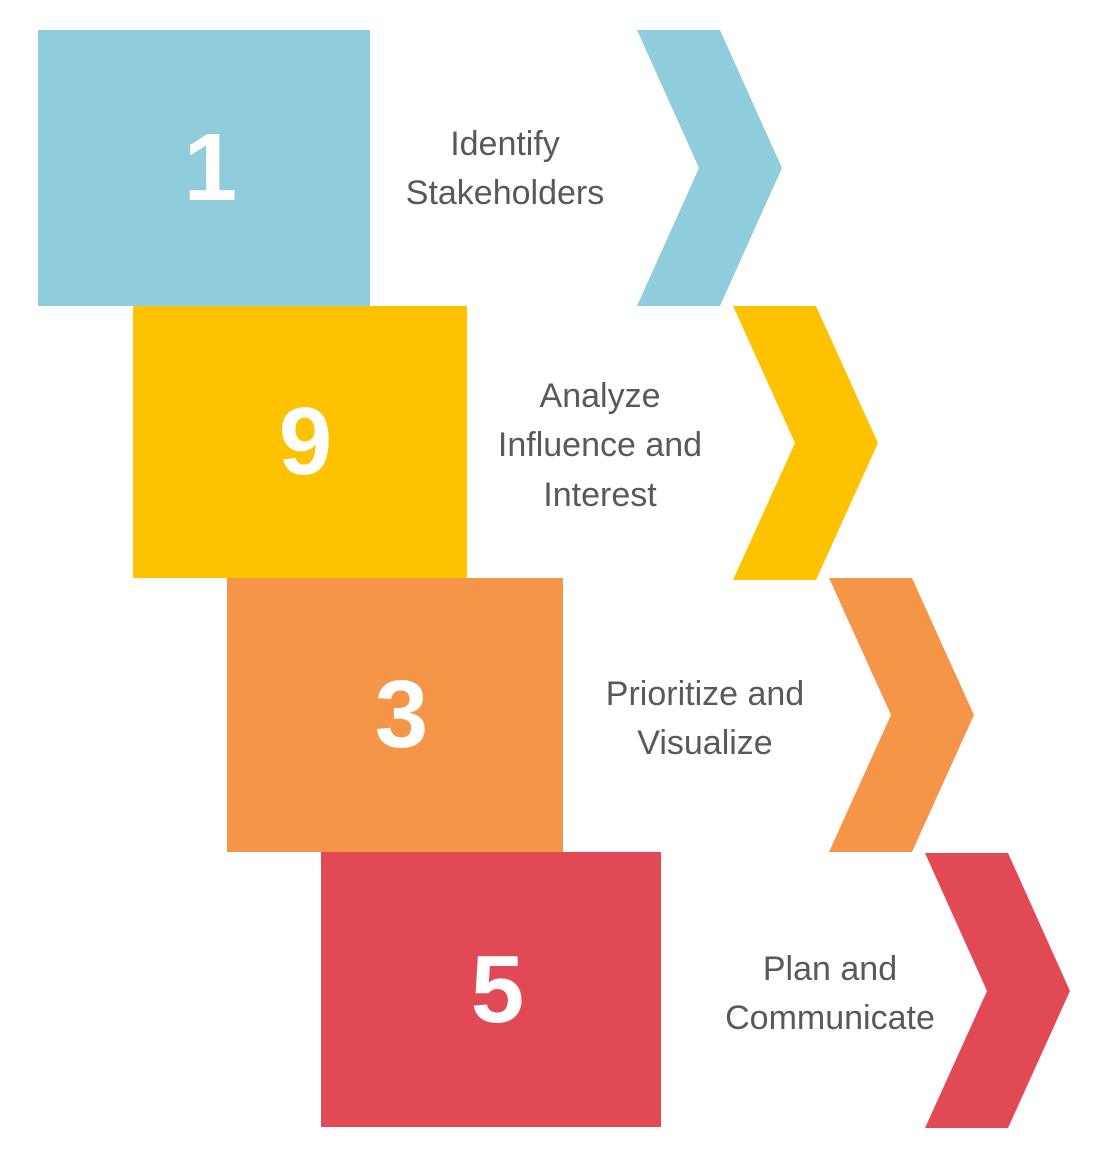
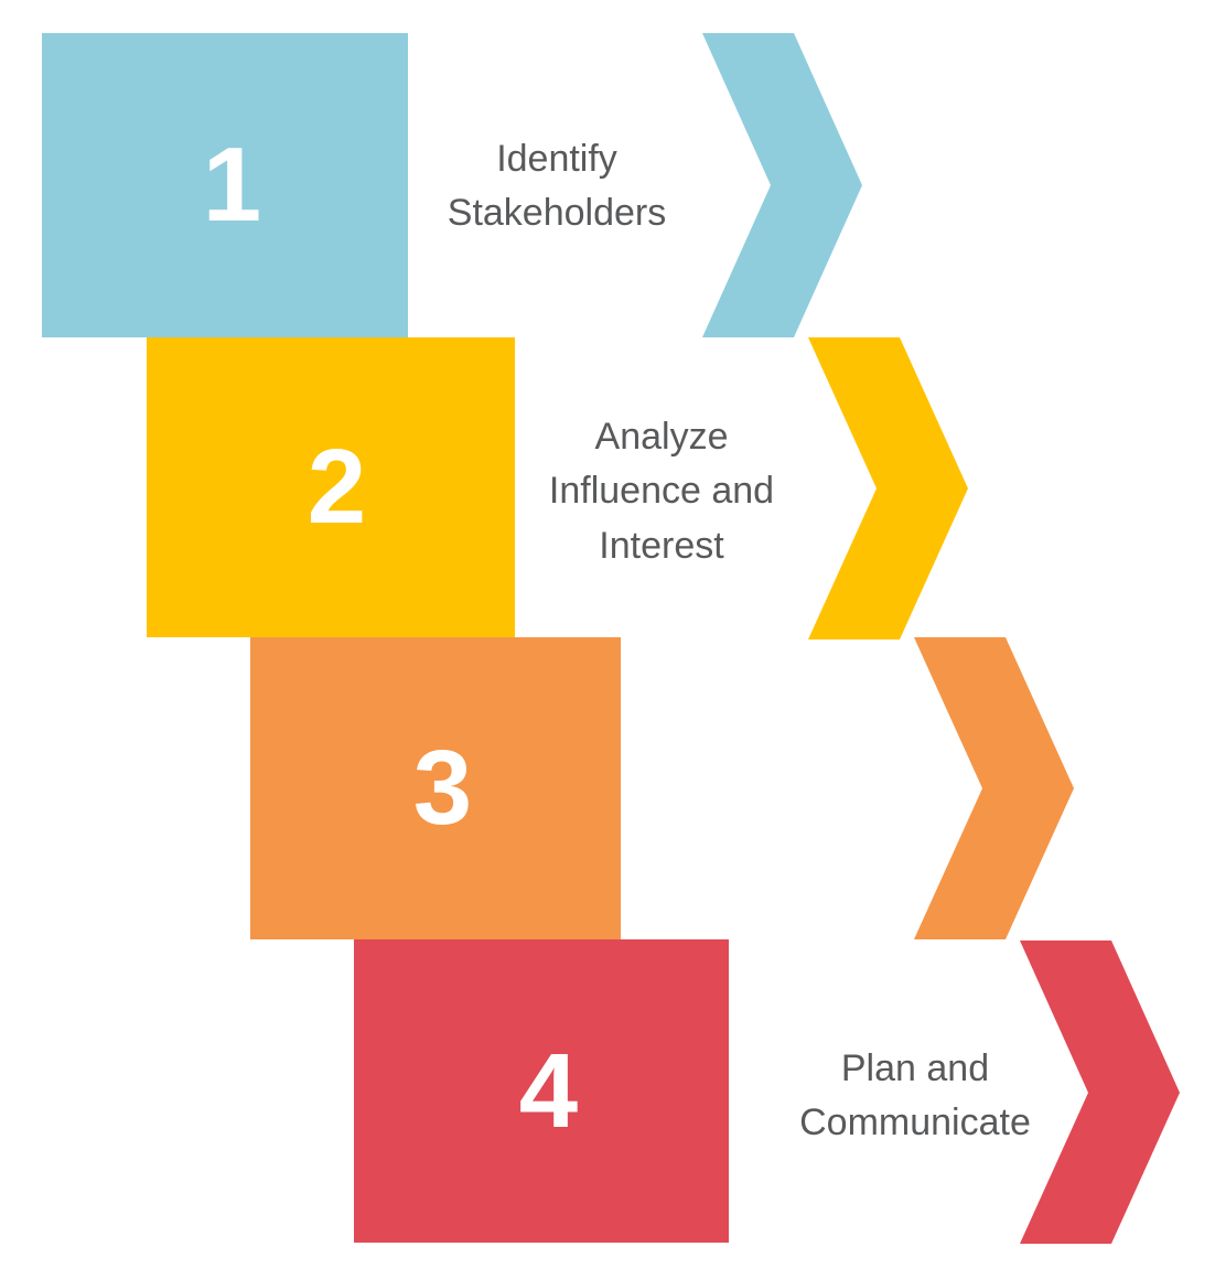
  1
  Identify
  Stakeholders
- 9
+ 2
  Analyze
  Influence and
  Interest
  3
- Prioritize and
- Visualize
- 5
+ 4
  Plan and
  Communicate
